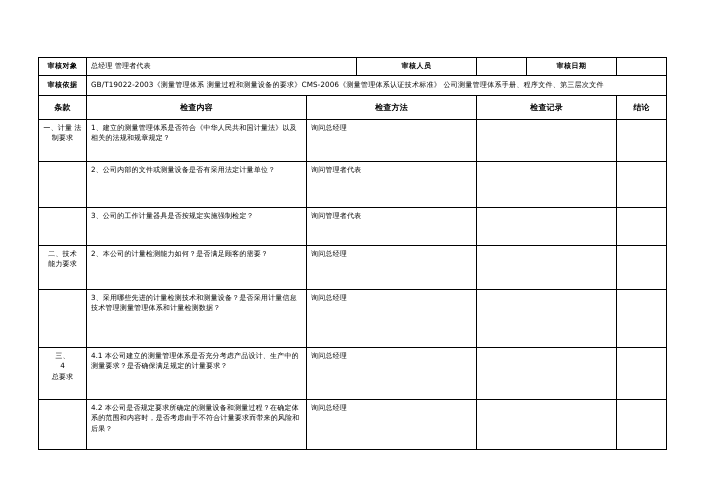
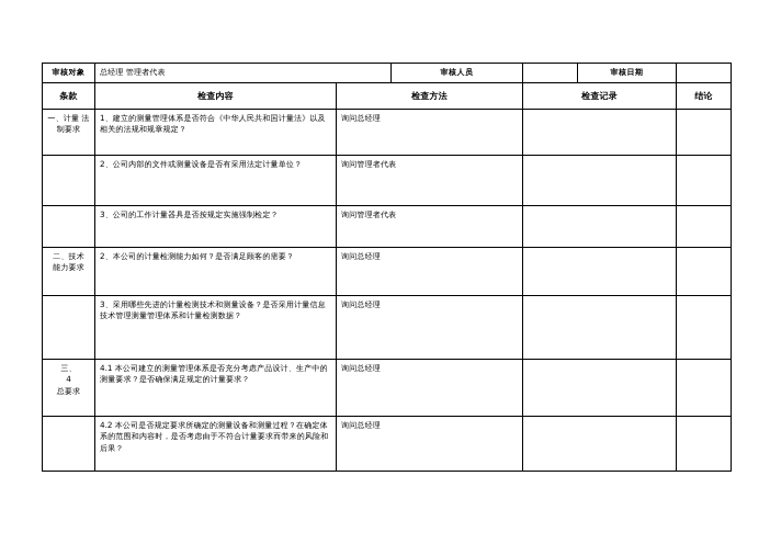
  审核对象	总经理 管理者代表	审核人员		审核日期
- 审核依据	GB/T19022-2003《测量管理体系 测量过程和测量设备的要求》CMS-2006《测量管理体系认证技术标准》 公司测量管理体系手册、程序文件、第三层次文件
  条款	检查内容	检查方法	检查记录	结论
  一、计量 法制要求	1、建立的测量管理体系是否符合《中华人民共和国计量法》以及相关的法规和规章规定？	询问总经理
  	2、公司内部的文件或测量设备是否有采用法定计量单位？	询问管理者代表
  	3、公司的工作计量器具是否按规定实施强制检定？	询问管理者代表
  二、技术 能力要求	2、本公司的计量检测能力如何？是否满足顾客的需要？	询问总经理
  	3、采用哪些先进的计量检测技术和测量设备？是否采用计量信息技术管理测量管理体系和计量检测数据？	询问总经理
  三、 4 总要求	4.1 本公司建立的测量管理体系是否充分考虑产品设计、生产中的测量要求？是否确保满足规定的计量要求？	询问总经理
  	4.2 本公司是否规定要求所确定的测量设备和测量过程？在确定体系的范围和内容时，是否考虑由于不符合计量要求而带来的风险和后果？	询问总经理
